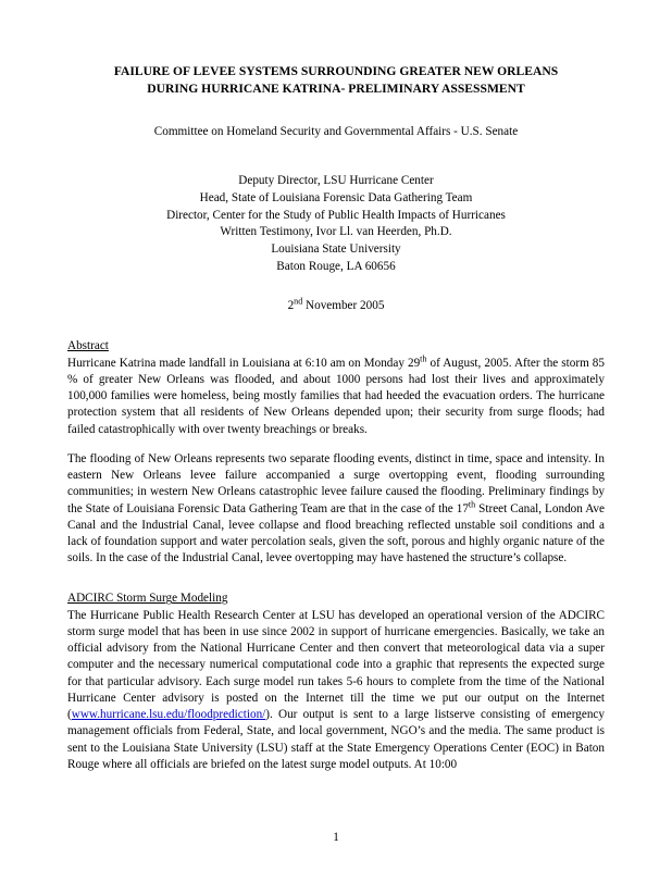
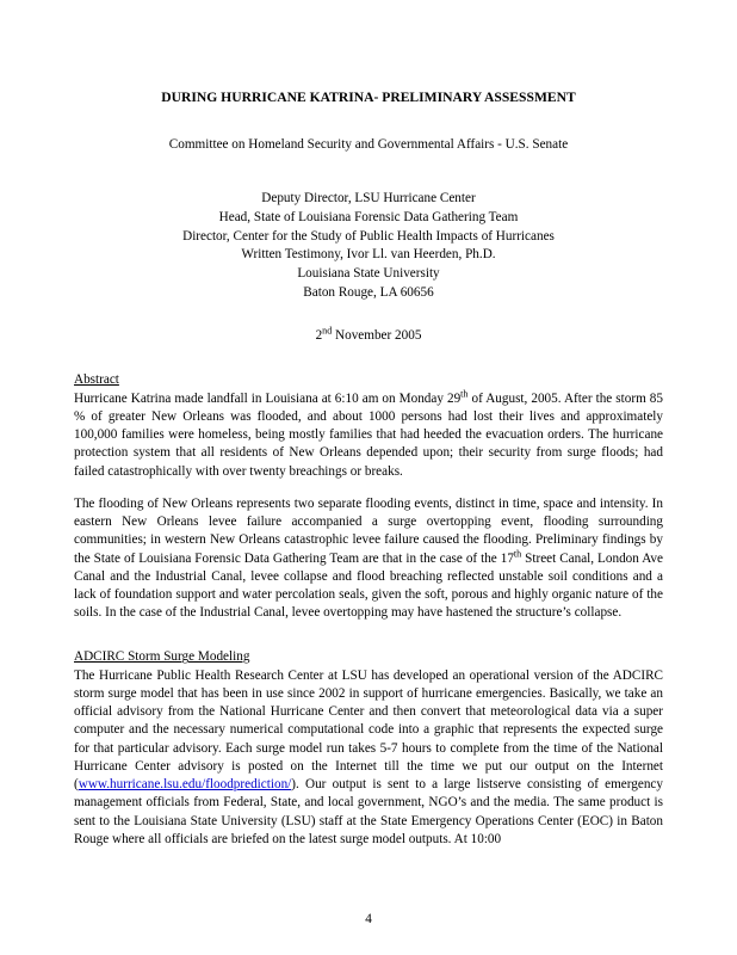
- FAILURE OF LEVEE SYSTEMS SURROUNDING GREATER NEW ORLEANS
  DURING HURRICANE KATRINA- PRELIMINARY ASSESSMENT
  Committee on Homeland Security and Governmental Affairs - U.S. Senate
  Deputy Director, LSU Hurricane Center
  Head, State of Louisiana Forensic Data Gathering Team
  Director, Center for the Study of Public Health Impacts of Hurricanes
  Written Testimony, Ivor Ll. van Heerden, Ph.D.
  Louisiana State University
  Baton Rouge, LA 60656
  2nd November 2005
  Abstract
  Hurricane Katrina made landfall in Louisiana at 6:10 am on Monday 29th of August, 2005. After the storm 85 % of greater New Orleans was flooded, and about 1000 persons had lost their lives and approximately 100,000 families were homeless, being mostly families that had heeded the evacuation orders. The hurricane protection system that all residents of New Orleans depended upon; their security from surge floods; had failed catastrophically with over twenty breachings or breaks.
  The flooding of New Orleans represents two separate flooding events, distinct in time, space and intensity. In eastern New Orleans levee failure accompanied a surge overtopping event, flooding surrounding communities; in western New Orleans catastrophic levee failure caused the flooding. Preliminary findings by the State of Louisiana Forensic Data Gathering Team are that in the case of the 17th Street Canal, London Ave Canal and the Industrial Canal, levee collapse and flood breaching reflected unstable soil conditions and a lack of foundation support and water percolation seals, given the soft, porous and highly organic nature of the soils. In the case of the Industrial Canal, levee overtopping may have hastened the structure’s collapse.
  ADCIRC Storm Surge Modeling
- The Hurricane Public Health Research Center at LSU has developed an operational version of the ADCIRC storm surge model that has been in use since 2002 in support of hurricane emergencies. Basically, we take an official advisory from the National Hurricane Center and then convert that meteorological data via a super computer and the necessary numerical computational code into a graphic that represents the expected surge for that particular advisory. Each surge model run takes 5-6 hours to complete from the time of the National Hurricane Center advisory is posted on the Internet till the time we put our output on the Internet (www.hurricane.lsu.edu/floodprediction/). Our output is sent to a large listserve consisting of emergency management officials from Federal, State, and local government, NGO’s and the media. The same product is sent to the Louisiana State University (LSU) staff at the State Emergency Operations Center (EOC) in Baton Rouge where all officials are briefed on the latest surge model outputs. At 10:00
+ The Hurricane Public Health Research Center at LSU has developed an operational version of the ADCIRC storm surge model that has been in use since 2002 in support of hurricane emergencies. Basically, we take an official advisory from the National Hurricane Center and then convert that meteorological data via a super computer and the necessary numerical computational code into a graphic that represents the expected surge for that particular advisory. Each surge model run takes 5-7 hours to complete from the time of the National Hurricane Center advisory is posted on the Internet till the time we put our output on the Internet (www.hurricane.lsu.edu/floodprediction/). Our output is sent to a large listserve consisting of emergency management officials from Federal, State, and local government, NGO’s and the media. The same product is sent to the Louisiana State University (LSU) staff at the State Emergency Operations Center (EOC) in Baton Rouge where all officials are briefed on the latest surge model outputs. At 10:00
- 1
+ 4
